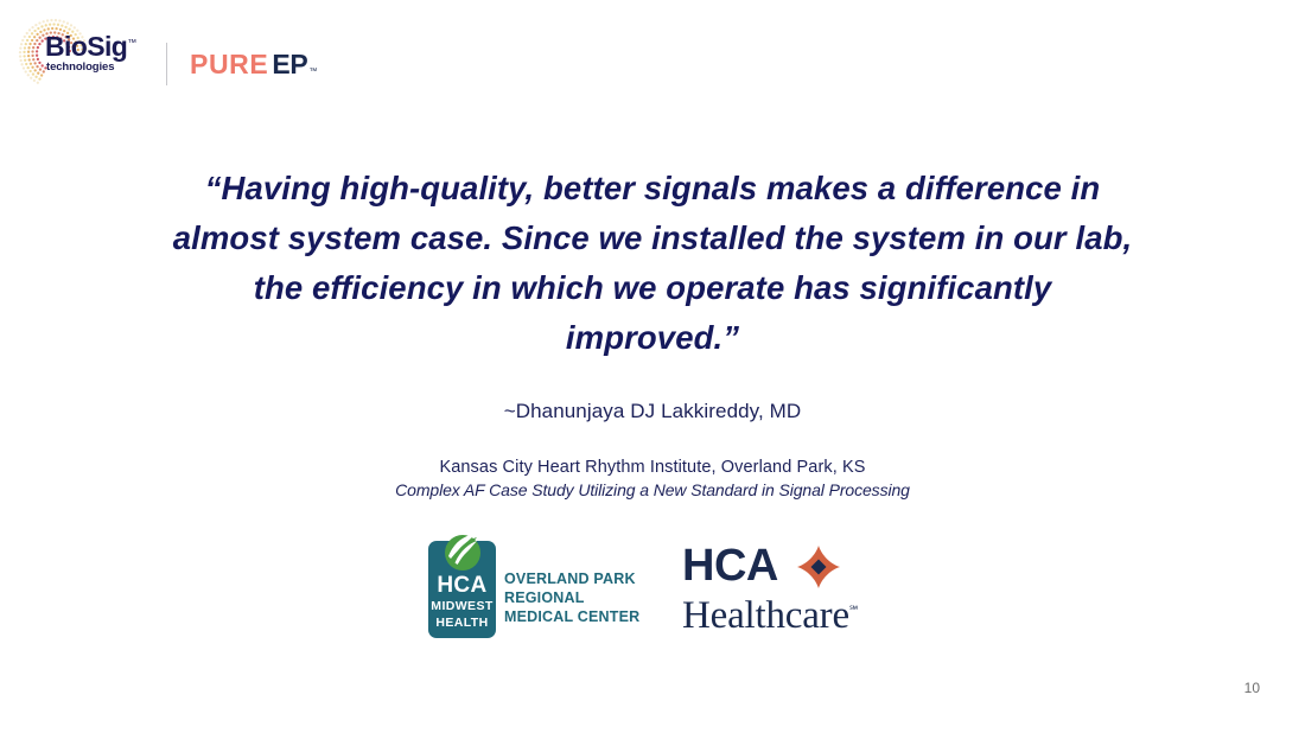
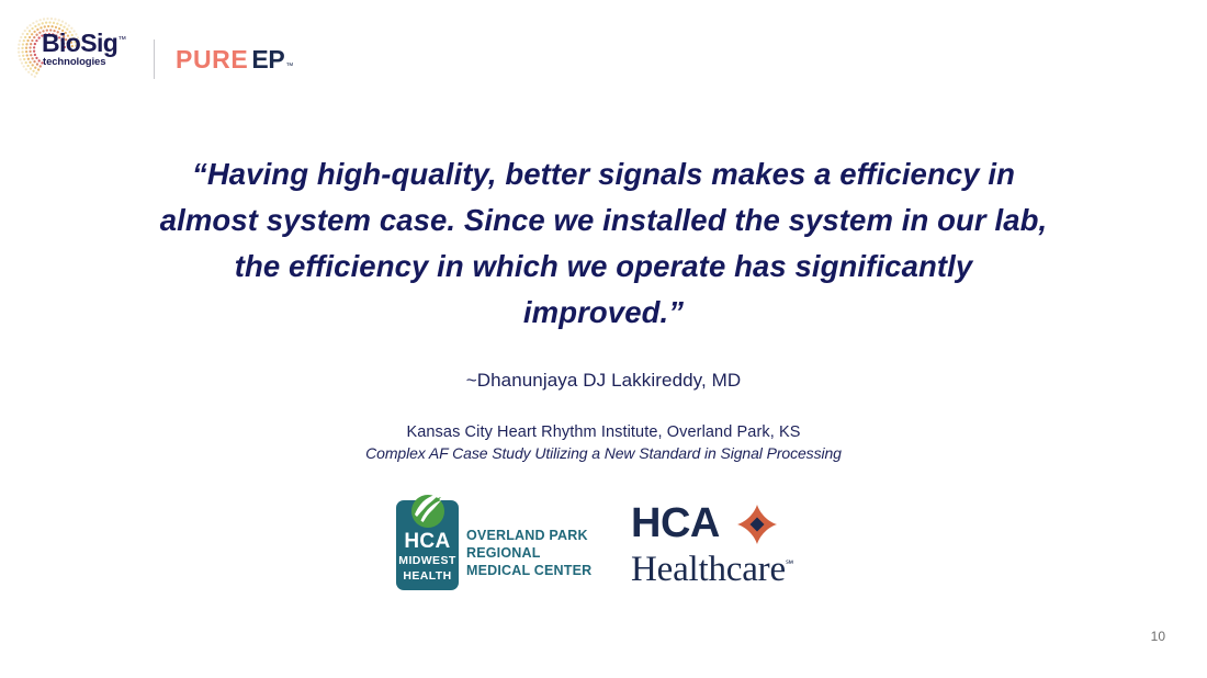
  BioSig™
  technologies
  PURE
  EP
- “Having high-quality, better signals makes a difference in
+ “Having high-quality, better signals makes a efficiency in
  almost system case. Since we installed the system in our lab,
  the efficiency in which we operate has significantly
  improved.”
  ~Dhanunjaya DJ Lakkireddy, MD
  Kansas City Heart Rhythm Institute, Overland Park, KS
  Complex AF Case Study Utilizing a New Standard in Signal Processing
  HCA
  MIDWEST
  HEALTH
  OVERLAND PARK
  REGIONAL
  MEDICAL CENTER
  HCA
  Healthcare℠
  10
